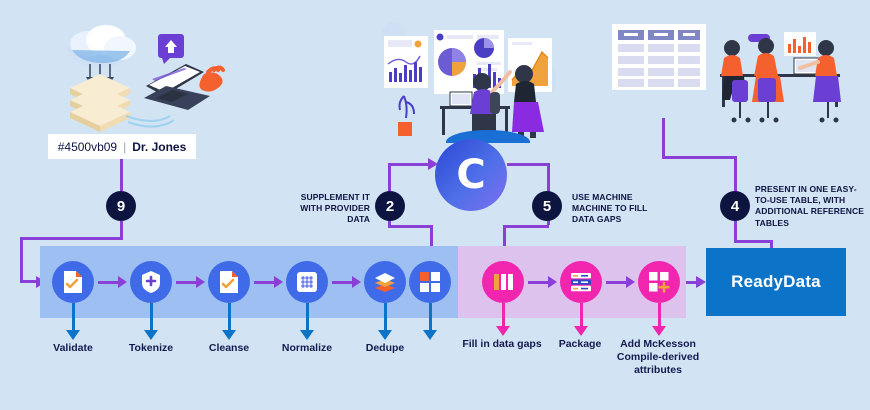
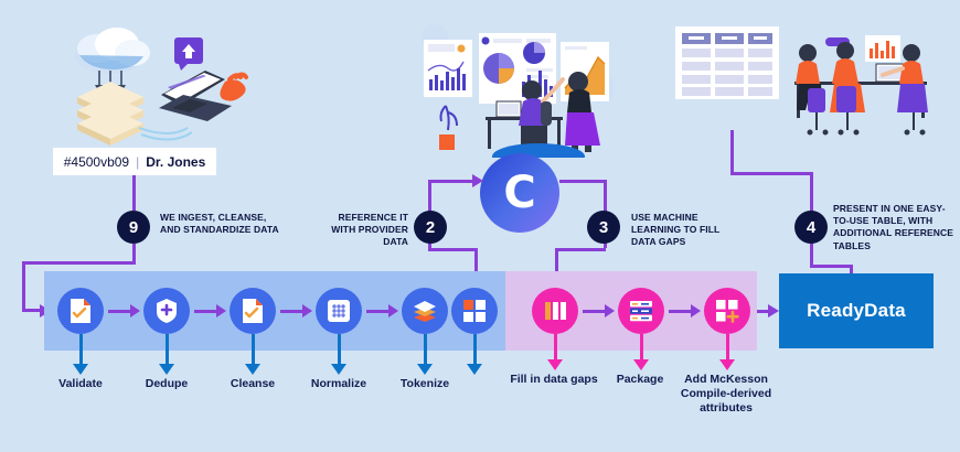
  #4500vb09
  |
  Dr. Jones
  C
  9
+ WE INGEST, CLEANSE, AND STANDARDIZE DATA
  2
- SUPPLEMENT IT WITH PROVIDER DATA
+ REFERENCE IT WITH PROVIDER DATA
- 5
+ 3
- USE MACHINE MACHINE TO FILL DATA GAPS
+ USE MACHINE LEARNING TO FILL DATA GAPS
  4
  PRESENT IN ONE EASY-TO-USE TABLE, WITH ADDITIONAL REFERENCE TABLES
  Validate
- Tokenize
+ Dedupe
  Cleanse
  Normalize
- Dedupe
+ Tokenize
  Fill in data gaps
  Package
  Add McKesson Compile-derived attributes
  ReadyData
